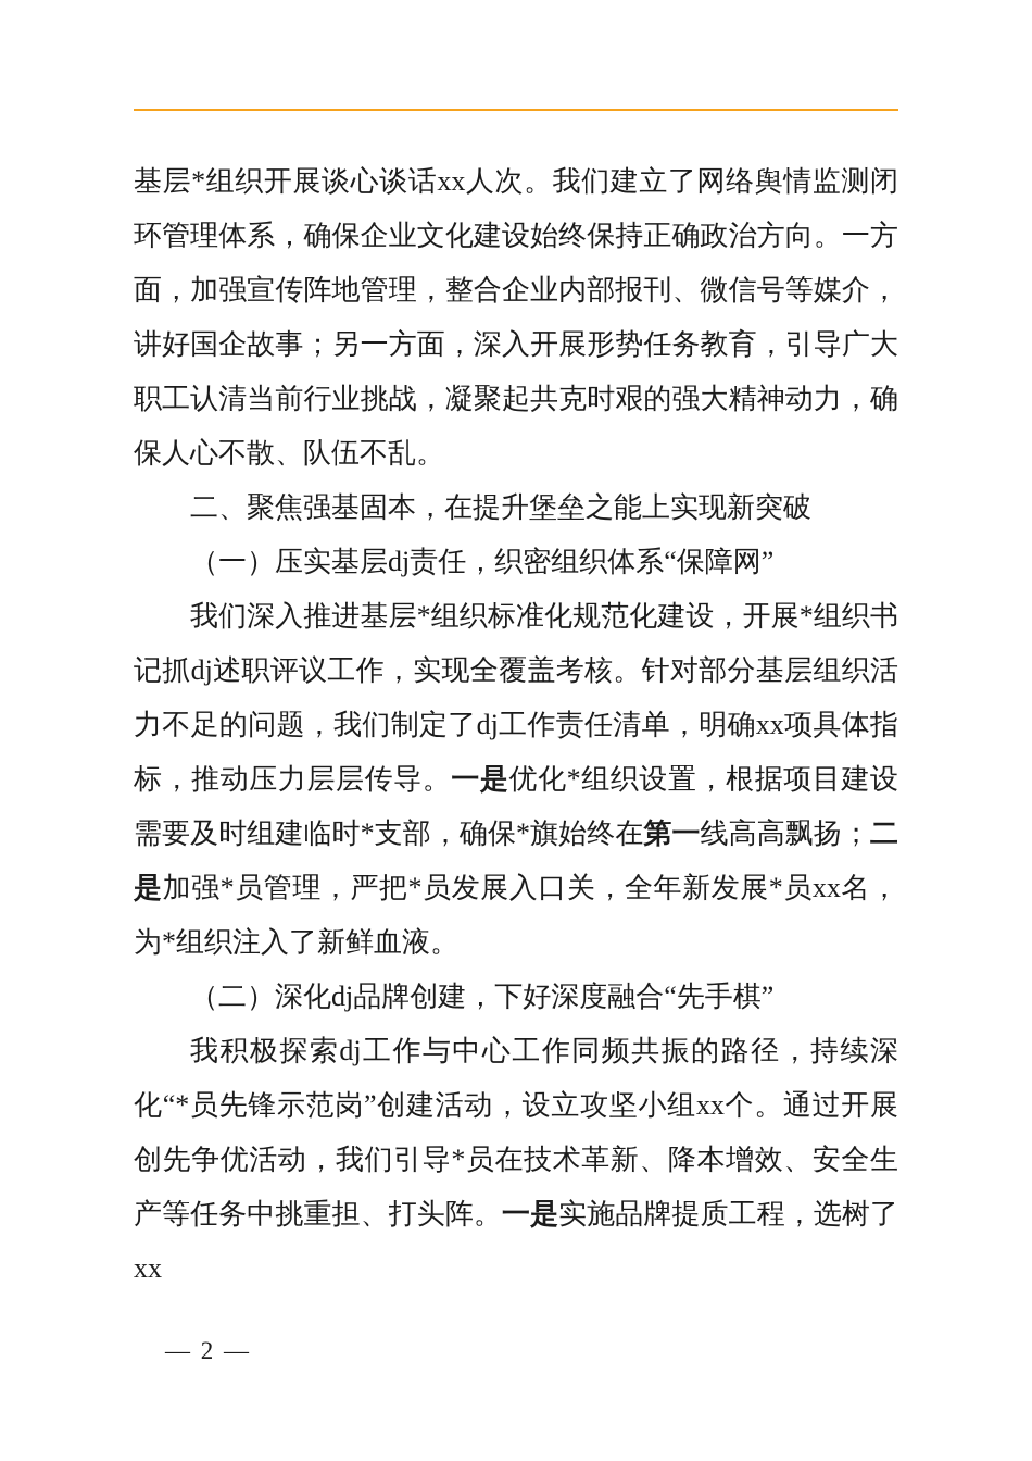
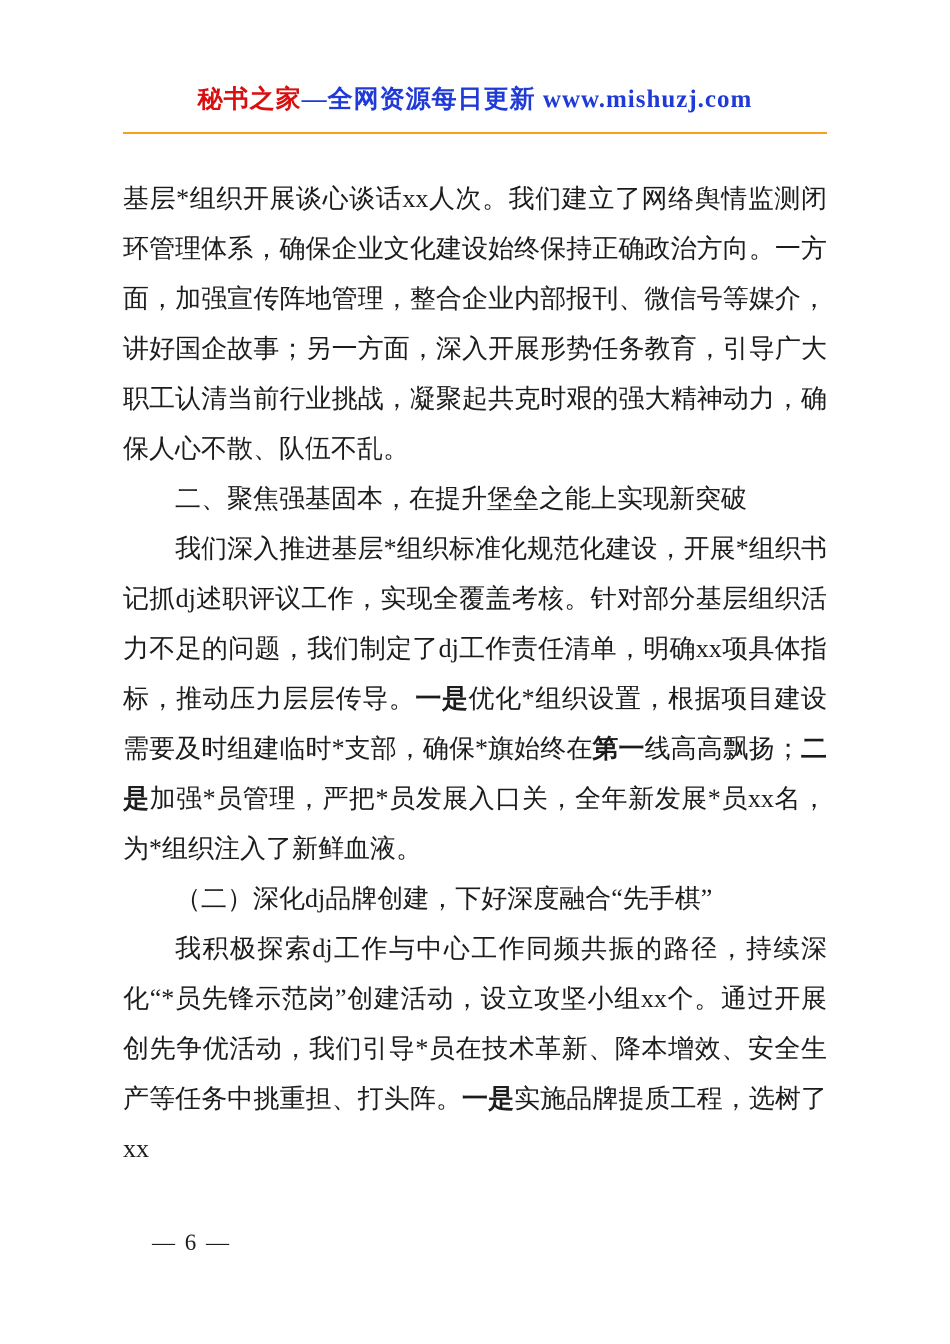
+ 秘书之家—全网资源每日更新 www.mishuzj.com
  基层*组织开展谈心谈话xx人次。我们建立了网络舆情监测闭环管理体系，确保企业文化建设始终保持正确政治方向。一方面，加强宣传阵地管理，整合企业内部报刊、微信号等媒介，讲好国企故事；另一方面，深入开展形势任务教育，引导广大职工认清当前行业挑战，凝聚起共克时艰的强大精神动力，确保人心不散、队伍不乱。
  二、聚焦强基固本，在提升堡垒之能上实现新突破
- （一）压实基层dj责任，织密组织体系“保障网”
  我们深入推进基层*组织标准化规范化建设，开展*组织书记抓dj述职评议工作，实现全覆盖考核。针对部分基层组织活力不足的问题，我们制定了dj工作责任清单，明确xx项具体指标，推动压力层层传导。一是优化*组织设置，根据项目建设需要及时组建临时*支部，确保*旗始终在第一线高高飘扬；二是加强*员管理，严把*员发展入口关，全年新发展*员xx名，为*组织注入了新鲜血液。
  （二）深化dj品牌创建，下好深度融合“先手棋”
  我积极探索dj工作与中心工作同频共振的路径，持续深化“*员先锋示范岗”创建活动，设立攻坚小组xx个。通过开展创先争优活动，我们引导*员在技术革新、降本增效、安全生产等任务中挑重担、打头阵。一是实施品牌提质工程，选树了xx
- — 2 —
+ — 6 —
